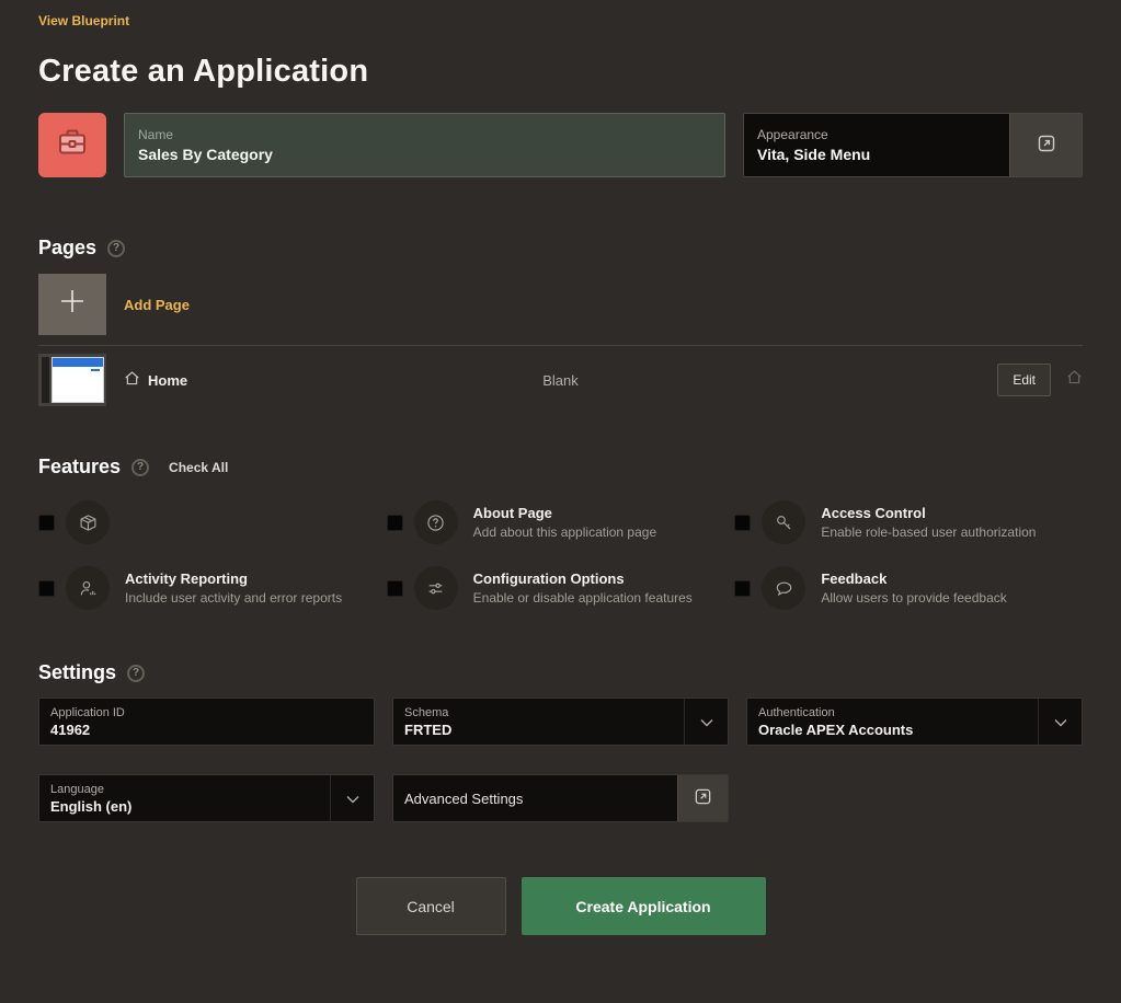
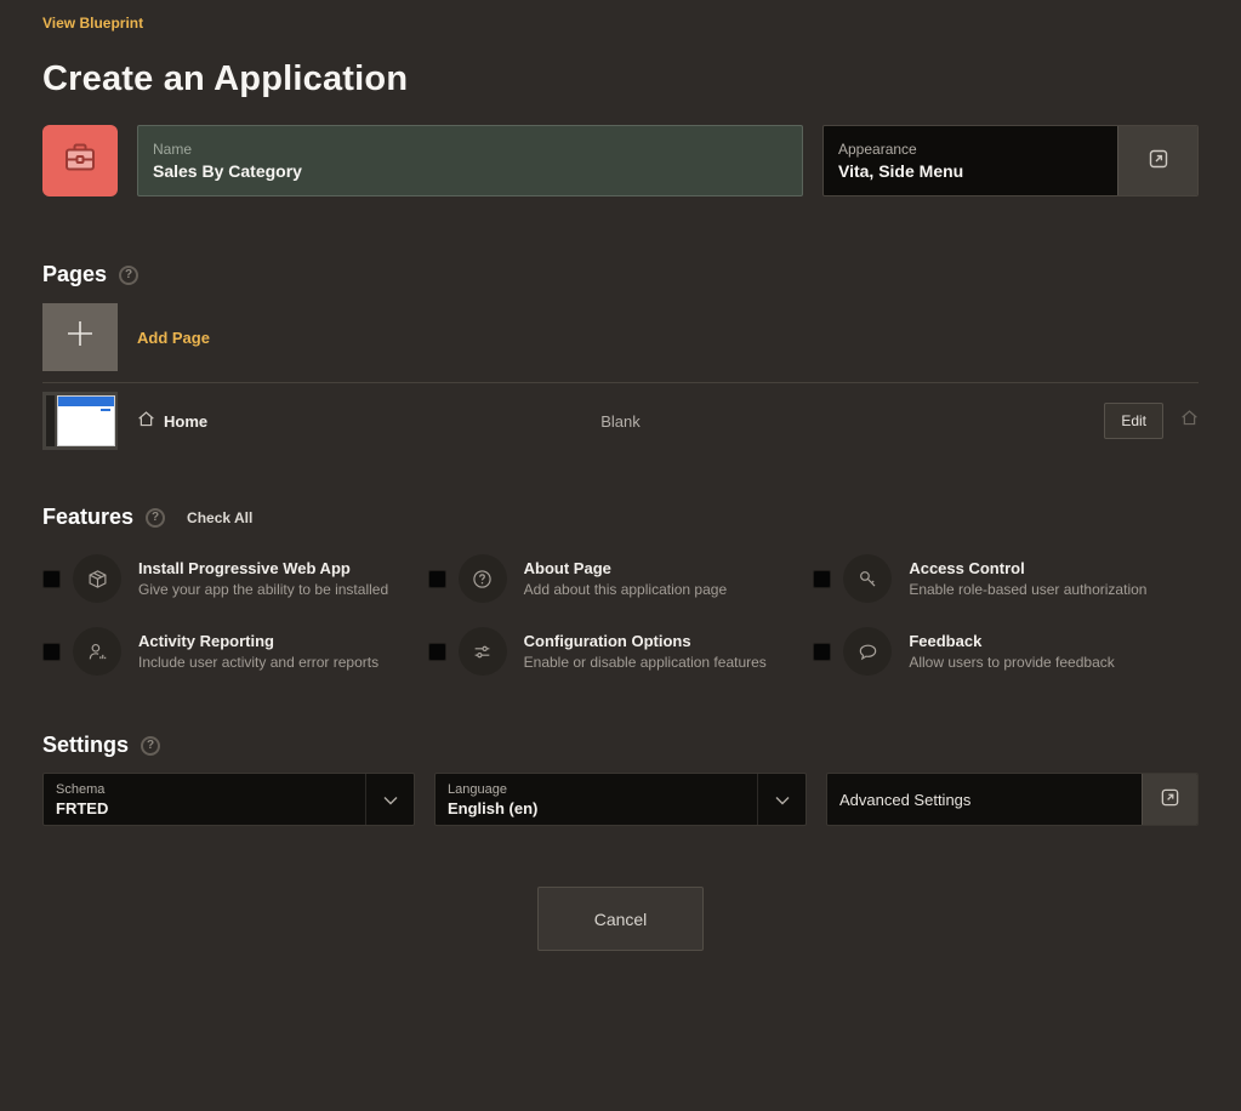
  View Blueprint
  Create an Application
  Name
  Sales By Category
  Appearance
  Vita, Side Menu
  Pages
  ?
  Add Page
  Home
  Blank
  Edit
  Features
  ?
  Check All
+ Install Progressive Web App
+ Give your app the ability to be installed
  About Page
  Add about this application page
  Access Control
  Enable role-based user authorization
  Activity Reporting
  Include user activity and error reports
  Configuration Options
  Enable or disable application features
  Feedback
  Allow users to provide feedback
  Settings
  ?
- Application ID
- 41962
  Schema
  FRTED
- Authentication
- Oracle APEX Accounts
  Language
  English (en)
  Advanced Settings
  Cancel
- Create Application
